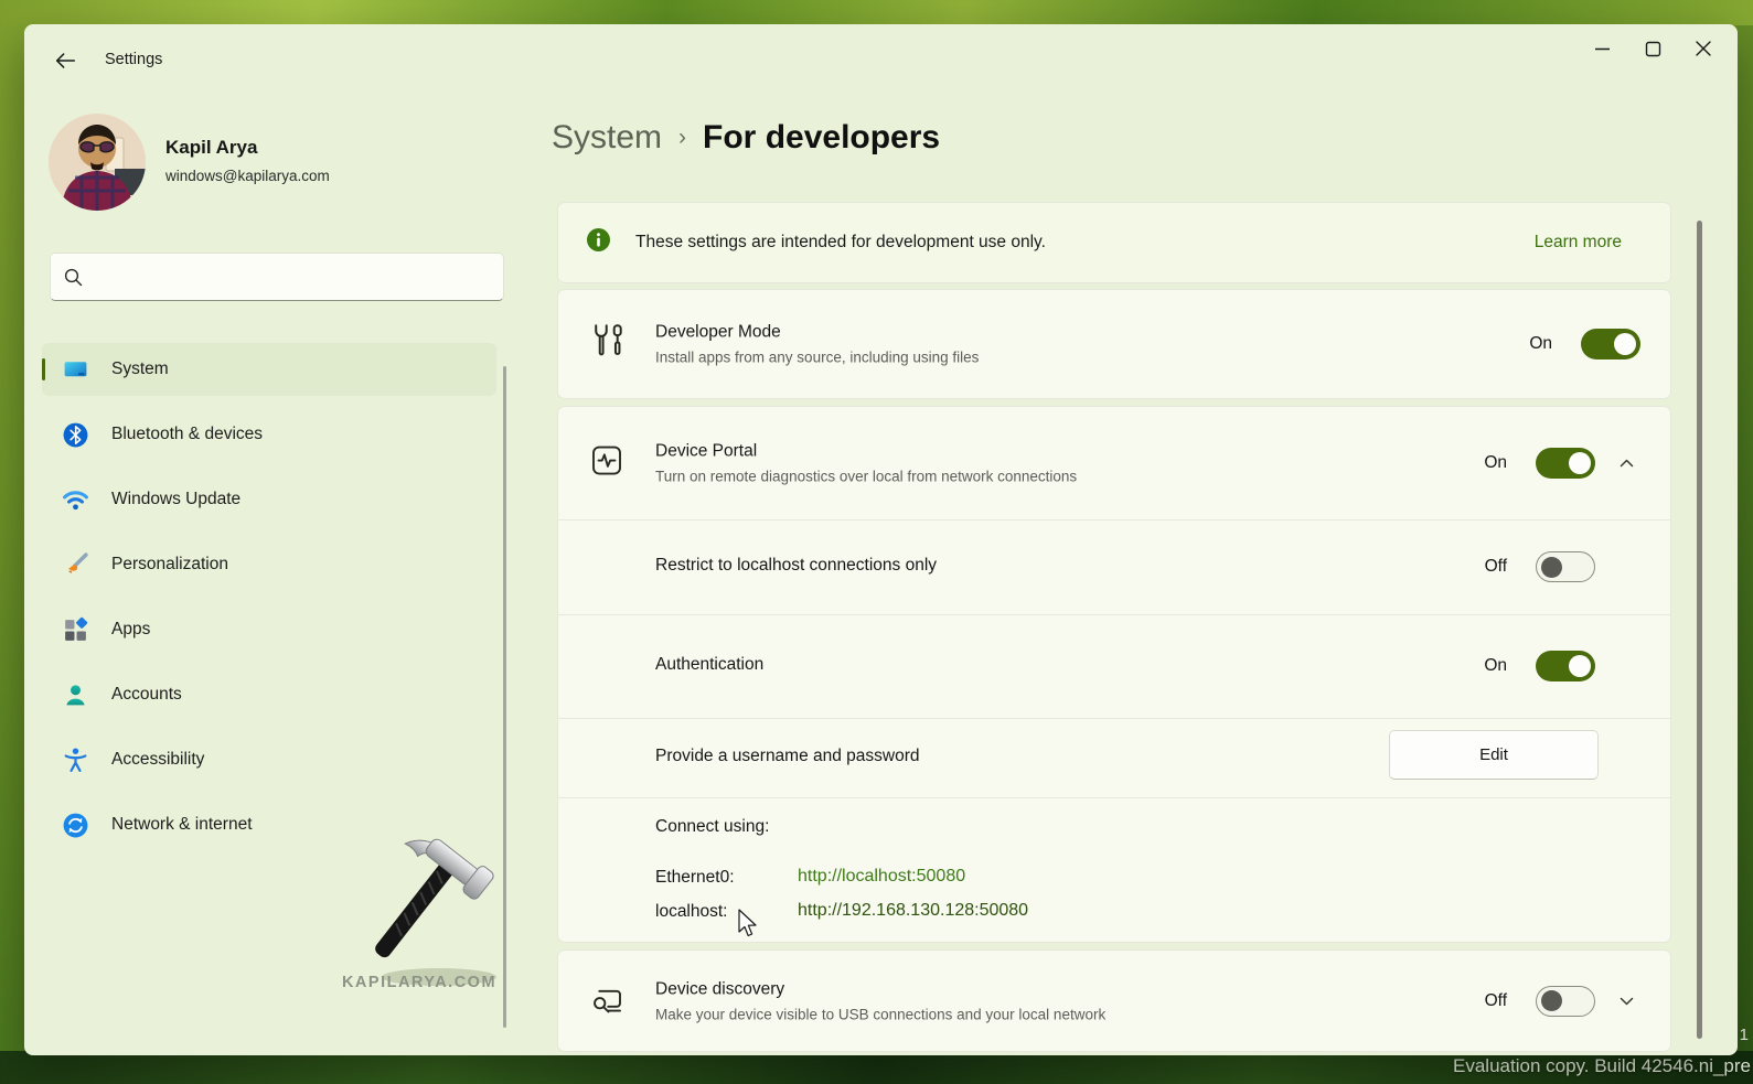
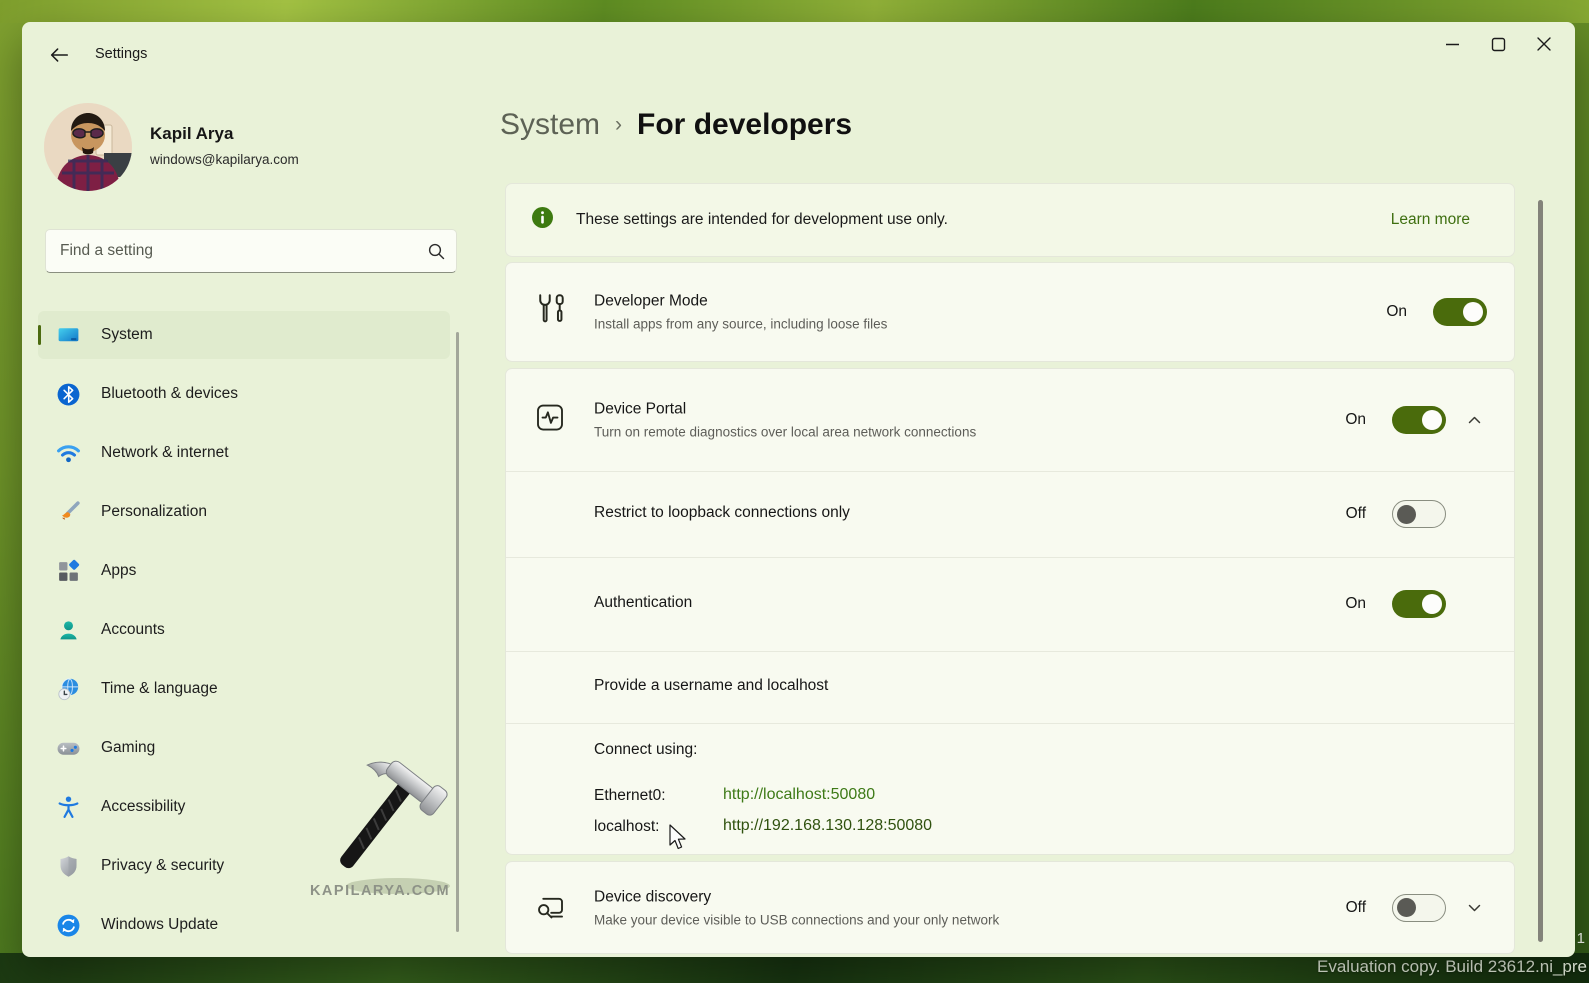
  1
- Evaluation copy. Build 42546.ni_pre
+ Evaluation copy. Build 23612.ni_pre
  Settings
  Kapil Arya
  windows@kapilarya.com
+ Find a setting
  System
  Bluetooth & devices
- Windows Update
+ Network & internet
  Personalization
  Apps
  Accounts
+ Time & language
+ Gaming
  Accessibility
+ Privacy & security
- Network & internet
+ Windows Update
  KAPILARYA.COM
  System
  ›
  For developers
  These settings are intended for development use only.
  Learn more
  Developer Mode
- Install apps from any source, including using files
+ Install apps from any source, including loose files
  On
  Device Portal
- Turn on remote diagnostics over local from network connections
+ Turn on remote diagnostics over local area network connections
  On
- Restrict to localhost connections only
+ Restrict to loopback connections only
  Off
  Authentication
  On
- Provide a username and password
+ Provide a username and localhost
- Edit
  Connect using:
  Ethernet0:
  http://localhost:50080
  localhost:
  http://192.168.130.128:50080
  Device discovery
- Make your device visible to USB connections and your local network
+ Make your device visible to USB connections and your only network
  Off
